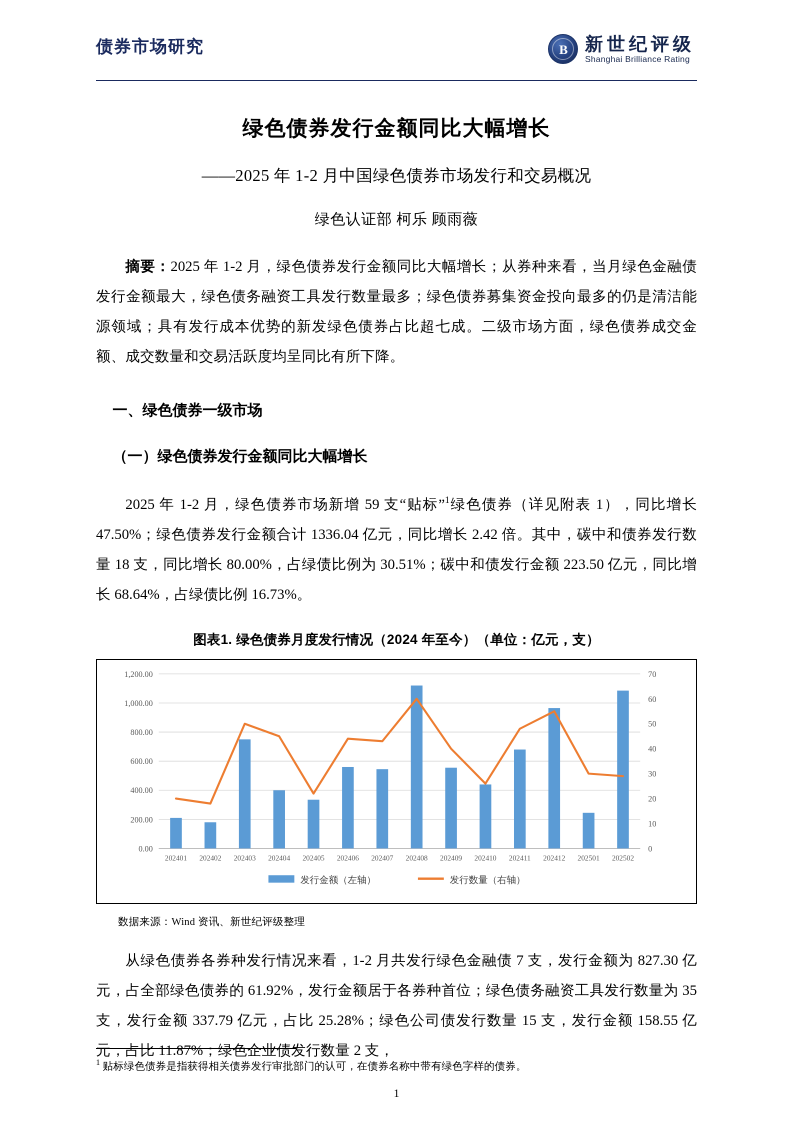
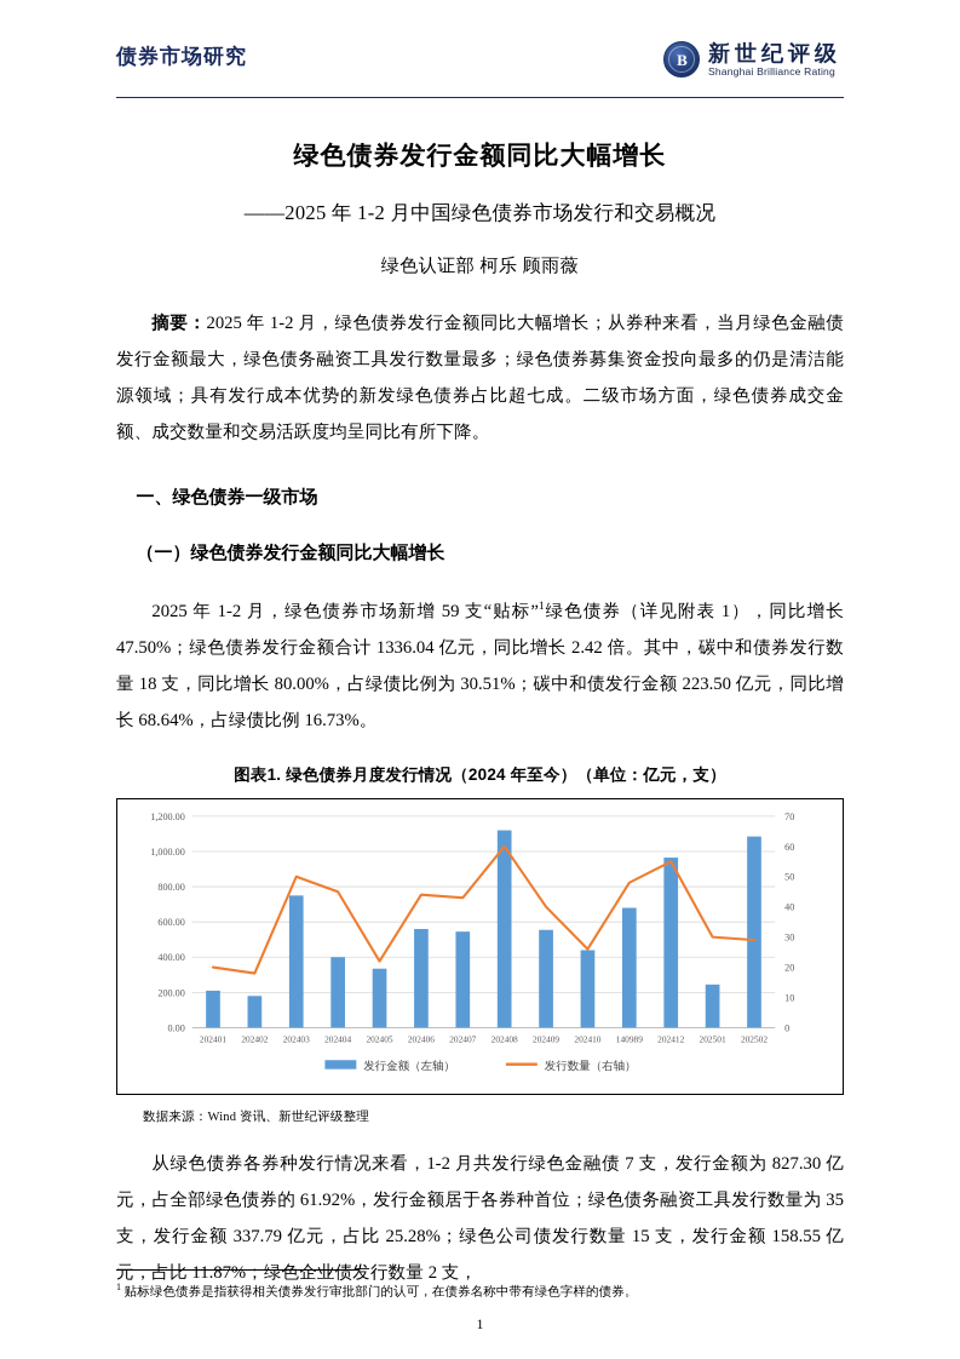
  债券市场研究
  B
  新世纪评级
  Shanghai Brilliance Rating
  绿色债券发行金额同比大幅增长
  ——2025 年 1-2 月中国绿色债券市场发行和交易概况
  绿色认证部 柯乐 顾雨薇
  摘要：2025 年 1-2 月，绿色债券发行金额同比大幅增长；从券种来看，当月绿色金融债发行金额最大，绿色债务融资工具发行数量最多；绿色债券募集资金投向最多的仍是清洁能源领域；具有发行成本优势的新发绿色债券占比超七成。二级市场方面，绿色债券成交金额、成交数量和交易活跃度均呈同比有所下降。
  一、绿色债券一级市场
  （一）绿色债券发行金额同比大幅增长
  2025 年 1-2 月，绿色债券市场新增 59 支“贴标”1绿色债券（详见附表 1），同比增长 47.50%；绿色债券发行金额合计 1336.04 亿元，同比增长 2.42 倍。其中，碳中和债券发行数量 18 支，同比增长 80.00%，占绿债比例为 30.51%；碳中和债发行金额 223.50 亿元，同比增长 68.64%，占绿债比例 16.73%。
  图表1. 绿色债券月度发行情况（2024 年至今）（单位：亿元，支）
  0.00
  200.00
  400.00
  600.00
  800.00
  1,000.00
  1,200.00
  0
  10
  20
  30
  40
  50
  60
  70
  202401
  202402
  202403
  202404
  202405
  202406
  202407
  202408
  202409
  202410
- 202411
+ 140989
  202412
  202501
  202502
  发行金额（左轴）
  发行数量（右轴）
  数据来源：Wind 资讯、新世纪评级整理
  从绿色债券各券种发行情况来看，1-2 月共发行绿色金融债 7 支，发行金额为 827.30 亿元，占全部绿色债券的 61.92%，发行金额居于各券种首位；绿色债务融资工具发行数量为 35 支，发行金额 337.79 亿元，占比 25.28%；绿色公司债发行数量 15 支，发行金额 158.55 亿元，占比 11.87%；绿色企业债发行数量 2 支，
  1 贴标绿色债券是指获得相关债券发行审批部门的认可，在债券名称中带有绿色字样的债券。
  1
